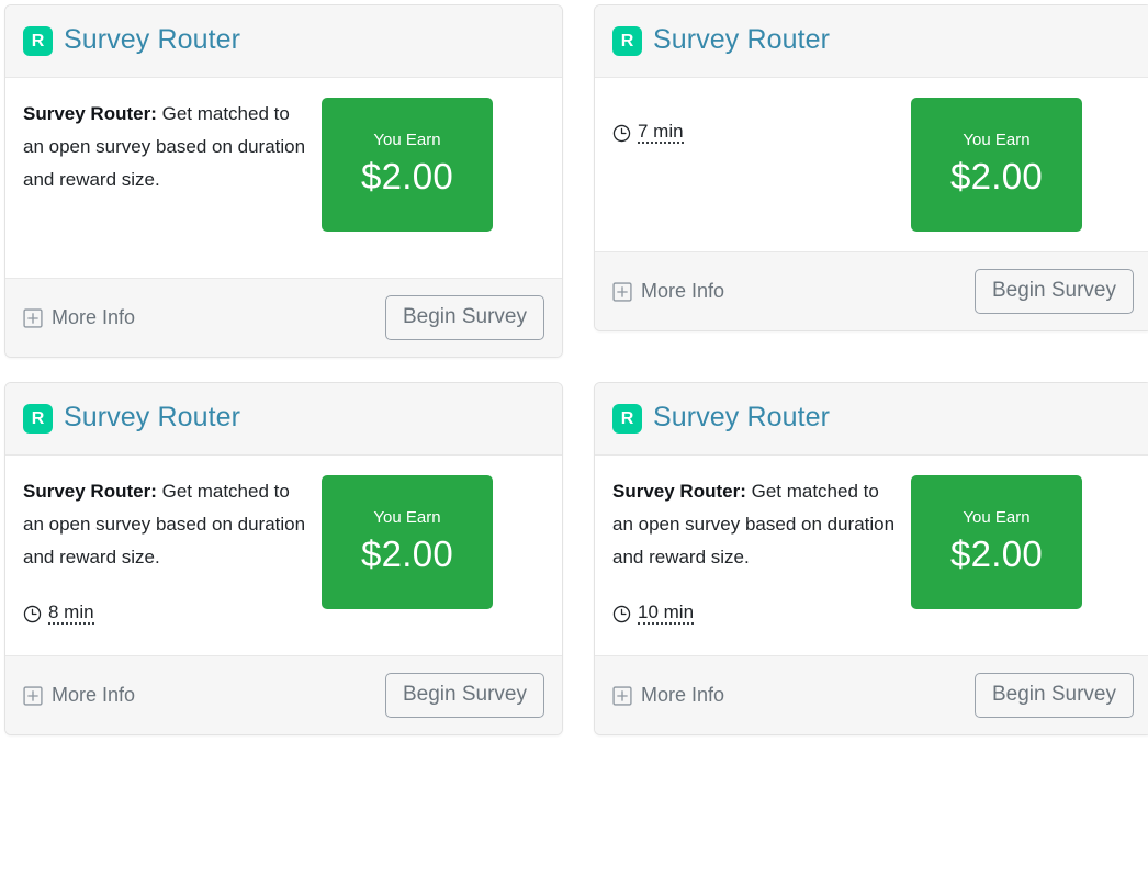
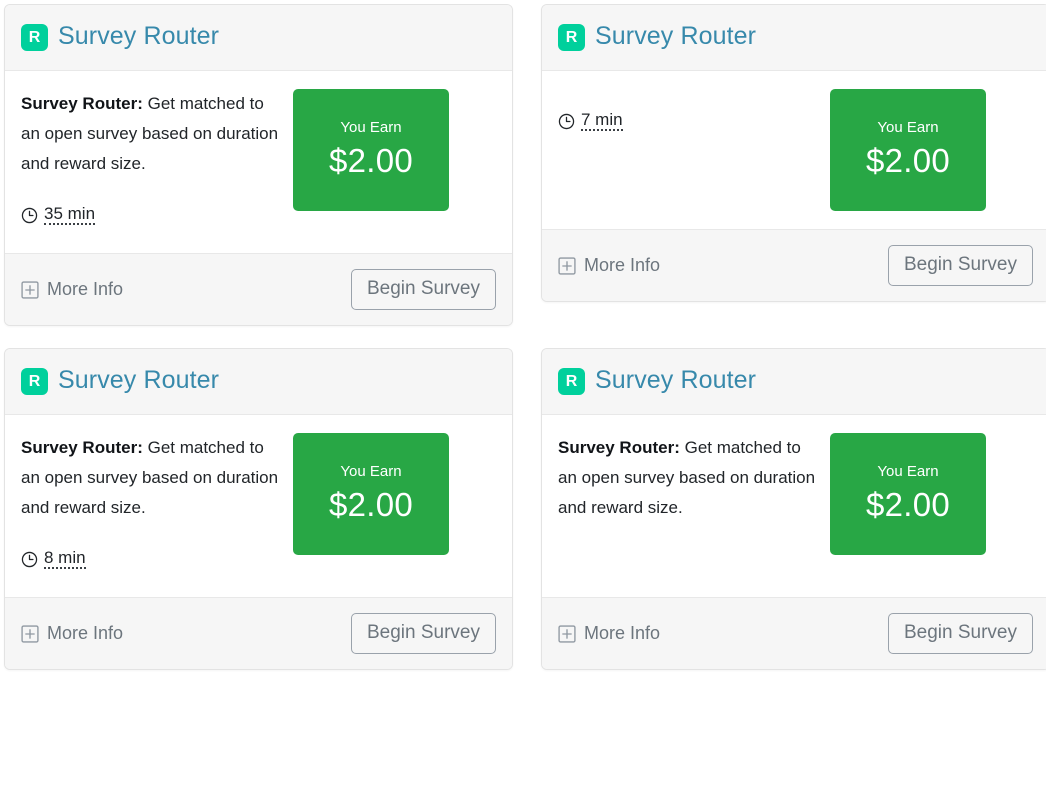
  R
  Survey Router
  Survey Router: Get matched to an open survey based on duration and reward size.
+ 35 min
  You Earn
  $2.00
  More Info
  Begin Survey
  R
  Survey Router
  7 min
  You Earn
  $2.00
  More Info
  Begin Survey
  R
  Survey Router
  Survey Router: Get matched to an open survey based on duration and reward size.
  8 min
  You Earn
  $2.00
  More Info
  Begin Survey
  R
  Survey Router
  Survey Router: Get matched to an open survey based on duration and reward size.
- 10 min
  You Earn
  $2.00
  More Info
  Begin Survey
